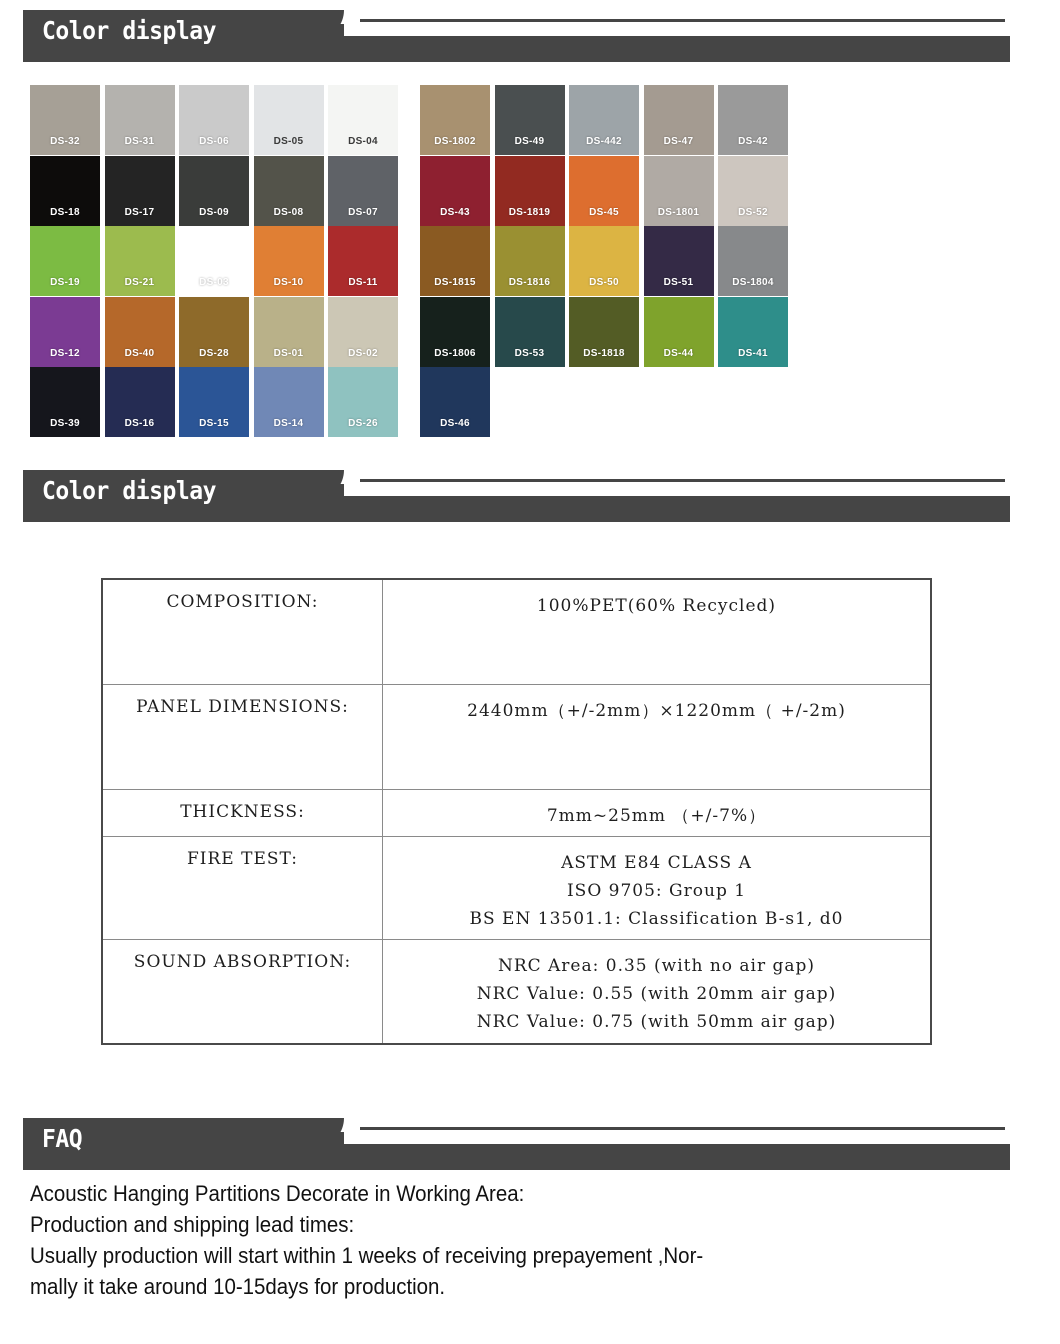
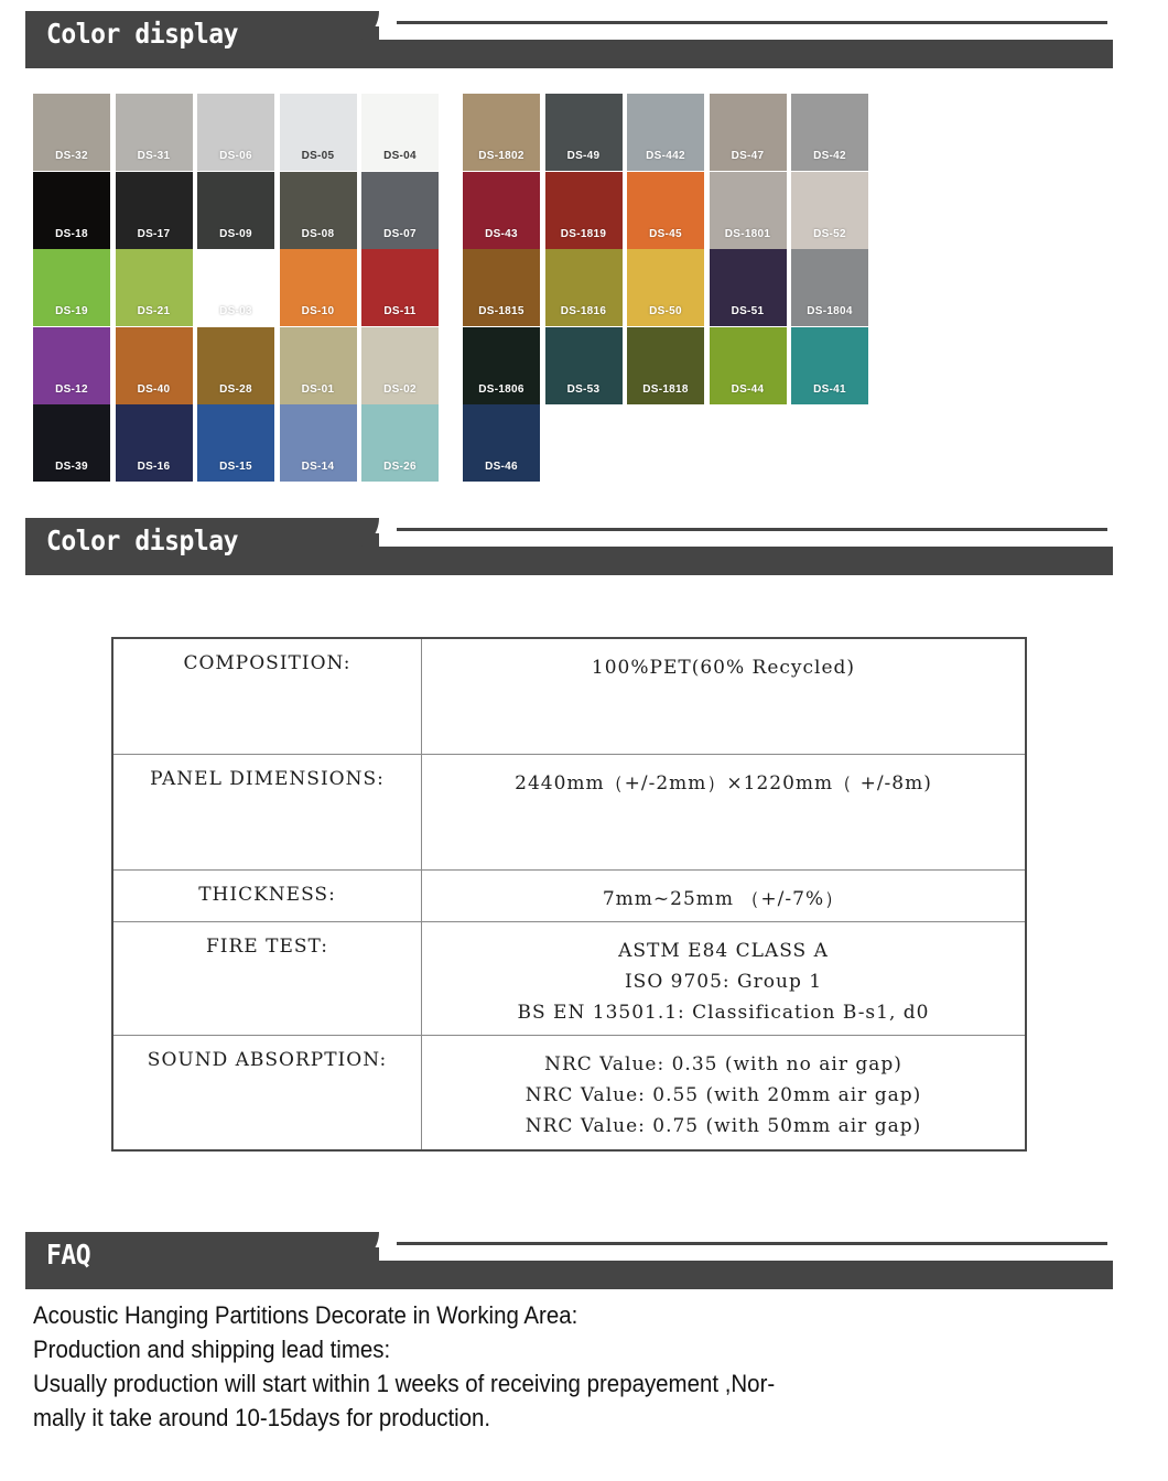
  Color display
  DS-32
  DS-31
  DS-06
  DS-05
  DS-04
  DS-18
  DS-17
  DS-09
  DS-08
  DS-07
  DS-19
  DS-21
  DS-03
  DS-10
  DS-11
  DS-12
  DS-40
  DS-28
  DS-01
  DS-02
  DS-39
  DS-16
  DS-15
  DS-14
  DS-26
  DS-1802
  DS-49
  DS-442
  DS-47
  DS-42
  DS-43
  DS-1819
  DS-45
  DS-1801
  DS-52
  DS-1815
  DS-1816
  DS-50
  DS-51
  DS-1804
  DS-1806
  DS-53
  DS-1818
  DS-44
  DS-41
  DS-46
  Color display
  COMPOSITION:	100%PET(60% Recycled)
- PANEL DIMENSIONS:	2440mm（+/-2mm）×1220mm（ +/-2m)
+ PANEL DIMENSIONS:	2440mm（+/-2mm）×1220mm（ +/-8m)
  THICKNESS:	7mm~25mm （+/-7%）
  FIRE TEST:	ASTM E84 CLASS AISO 9705: Group 1BS EN 13501.1: Classification B-s1, d0
- SOUND ABSORPTION:	NRC Area: 0.35 (with no air gap)NRC Value: 0.55 (with 20mm air gap)NRC Value: 0.75 (with 50mm air gap)
+ SOUND ABSORPTION:	NRC Value: 0.35 (with no air gap)NRC Value: 0.55 (with 20mm air gap)NRC Value: 0.75 (with 50mm air gap)
  FAQ
  Acoustic Hanging Partitions Decorate in Working Area:
  Production and shipping lead times:
  Usually production will start within 1 weeks of receiving prepayement ,Nor-
  mally it take around 10-15days for production.
